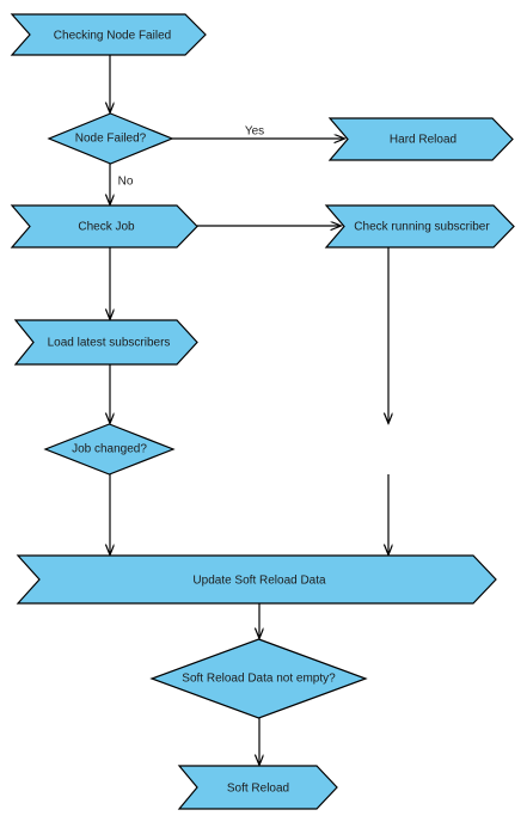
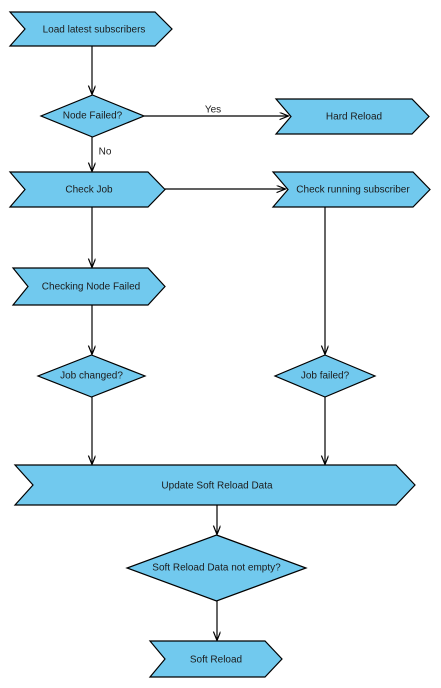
  Yes
  No
- Checking Node Failed
+ Load latest subscribers
  Node Failed?
  Hard Reload
  Check Job
  Check running subscriber
- Load latest subscribers
+ Checking Node Failed
  Job changed?
+ Job failed?
  Update Soft Reload Data
  Soft Reload Data not empty?
  Soft Reload
